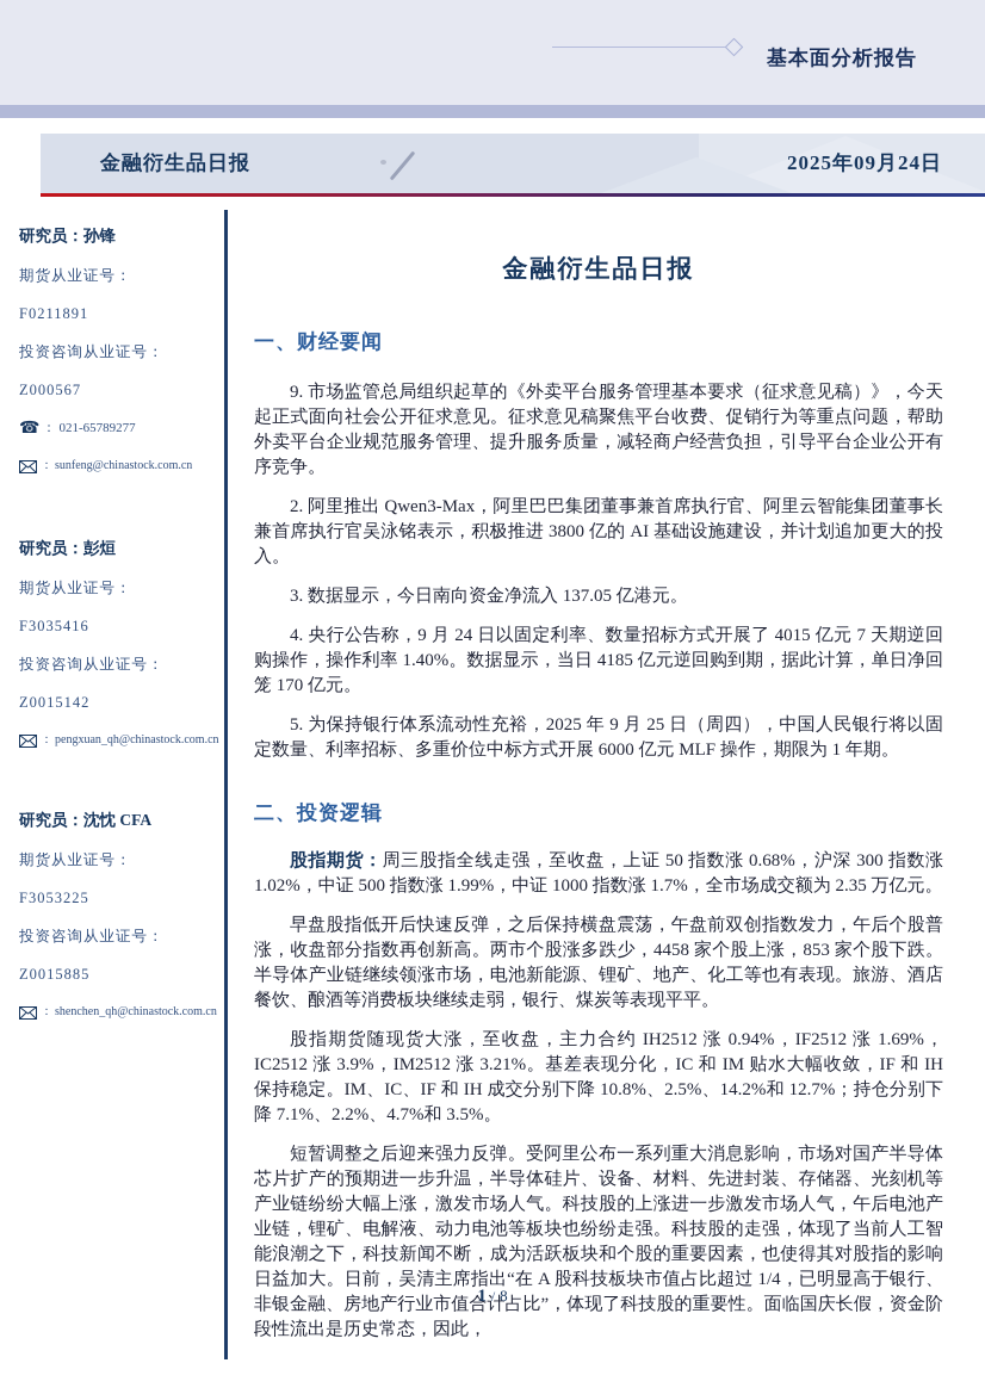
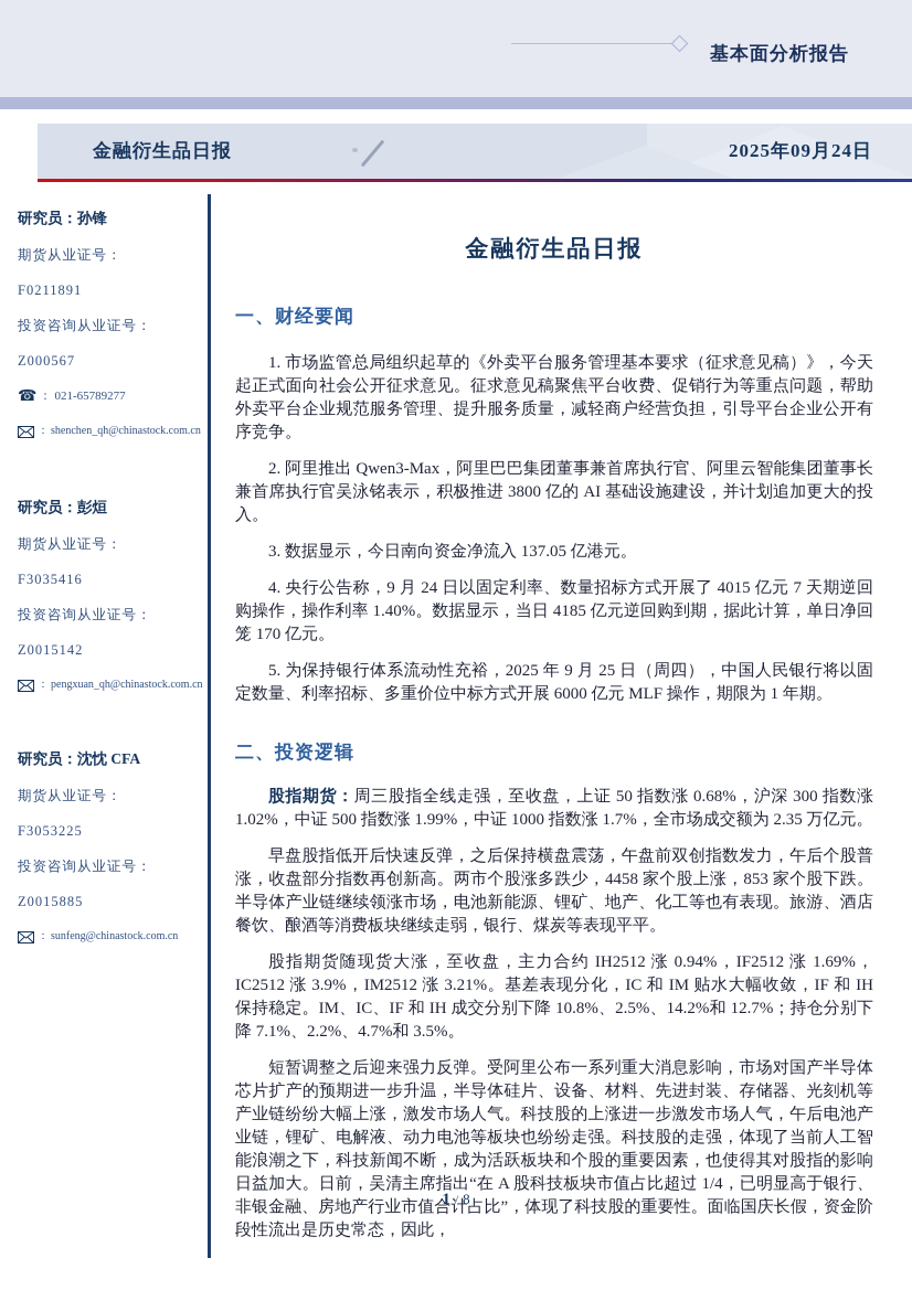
  基本面分析报告
  金融衍生品日报
  2025年09月24日
  研究员：孙锋
  期货从业证号：
  F0211891
  投资咨询从业证号：
  Z000567
  ☎
  ：
  021-65789277
  ：
- sunfeng@chinastock.com.cn
+ shenchen_qh@chinastock.com.cn
  研究员：彭烜
  期货从业证号：
  F3035416
  投资咨询从业证号：
  Z0015142
  ：
  pengxuan_qh@chinastock.com.cn
  研究员：沈忱 CFA
  期货从业证号：
  F3053225
  投资咨询从业证号：
  Z0015885
  ：
- shenchen_qh@chinastock.com.cn
+ sunfeng@chinastock.com.cn
  金融衍生品日报
  一、财经要闻
- 9. 市场监管总局组织起草的《外卖平台服务管理基本要求（征求意见稿）》，今天起正式面向社会公开征求意见。征求意见稿聚焦平台收费、促销行为等重点问题，帮助外卖平台企业规范服务管理、提升服务质量，减轻商户经营负担，引导平台企业公开有序竞争。
+ 1. 市场监管总局组织起草的《外卖平台服务管理基本要求（征求意见稿）》，今天起正式面向社会公开征求意见。征求意见稿聚焦平台收费、促销行为等重点问题，帮助外卖平台企业规范服务管理、提升服务质量，减轻商户经营负担，引导平台企业公开有序竞争。
  2. 阿里推出 Qwen3-Max，阿里巴巴集团董事兼首席执行官、阿里云智能集团董事长兼首席执行官吴泳铭表示，积极推进 3800 亿的 AI 基础设施建设，并计划追加更大的投入。
  3. 数据显示，今日南向资金净流入 137.05 亿港元。
  4. 央行公告称，9 月 24 日以固定利率、数量招标方式开展了 4015 亿元 7 天期逆回购操作，操作利率 1.40%。数据显示，当日 4185 亿元逆回购到期，据此计算，单日净回笼 170 亿元。
  5. 为保持银行体系流动性充裕，2025 年 9 月 25 日（周四），中国人民银行将以固定数量、利率招标、多重价位中标方式开展 6000 亿元 MLF 操作，期限为 1 年期。
  二、投资逻辑
  股指期货：周三股指全线走强，至收盘，上证 50 指数涨 0.68%，沪深 300 指数涨 1.02%，中证 500 指数涨 1.99%，中证 1000 指数涨 1.7%，全市场成交额为 2.35 万亿元。
  早盘股指低开后快速反弹，之后保持横盘震荡，午盘前双创指数发力，午后个股普涨，收盘部分指数再创新高。两市个股涨多跌少，4458 家个股上涨，853 家个股下跌。半导体产业链继续领涨市场，电池新能源、锂矿、地产、化工等也有表现。旅游、酒店餐饮、酿酒等消费板块继续走弱，银行、煤炭等表现平平。
  股指期货随现货大涨，至收盘，主力合约 IH2512 涨 0.94%，IF2512 涨 1.69%，IC2512 涨 3.9%，IM2512 涨 3.21%。基差表现分化，IC 和 IM 贴水大幅收敛，IF 和 IH 保持稳定。IM、IC、IF 和 IH 成交分别下降 10.8%、2.5%、14.2%和 12.7%；持仓分别下降 7.1%、2.2%、4.7%和 3.5%。
  短暂调整之后迎来强力反弹。受阿里公布一系列重大消息影响，市场对国产半导体芯片扩产的预期进一步升温，半导体硅片、设备、材料、先进封装、存储器、光刻机等产业链纷纷大幅上涨，激发市场人气。科技股的上涨进一步激发市场人气，午后电池产业链，锂矿、电解液、动力电池等板块也纷纷走强。科技股的走强，体现了当前人工智能浪潮之下，科技新闻不断，成为活跃板块和个股的重要因素，也使得其对股指的影响日益加大。日前，吴清主席指出“在 A 股科技板块市值占比超过 1/4，已明显高于银行、非银金融、房地产行业市值合计占比”，体现了科技股的重要性。面临国庆长假，资金阶段性流出是历史常态，因此，
  1 / 8
